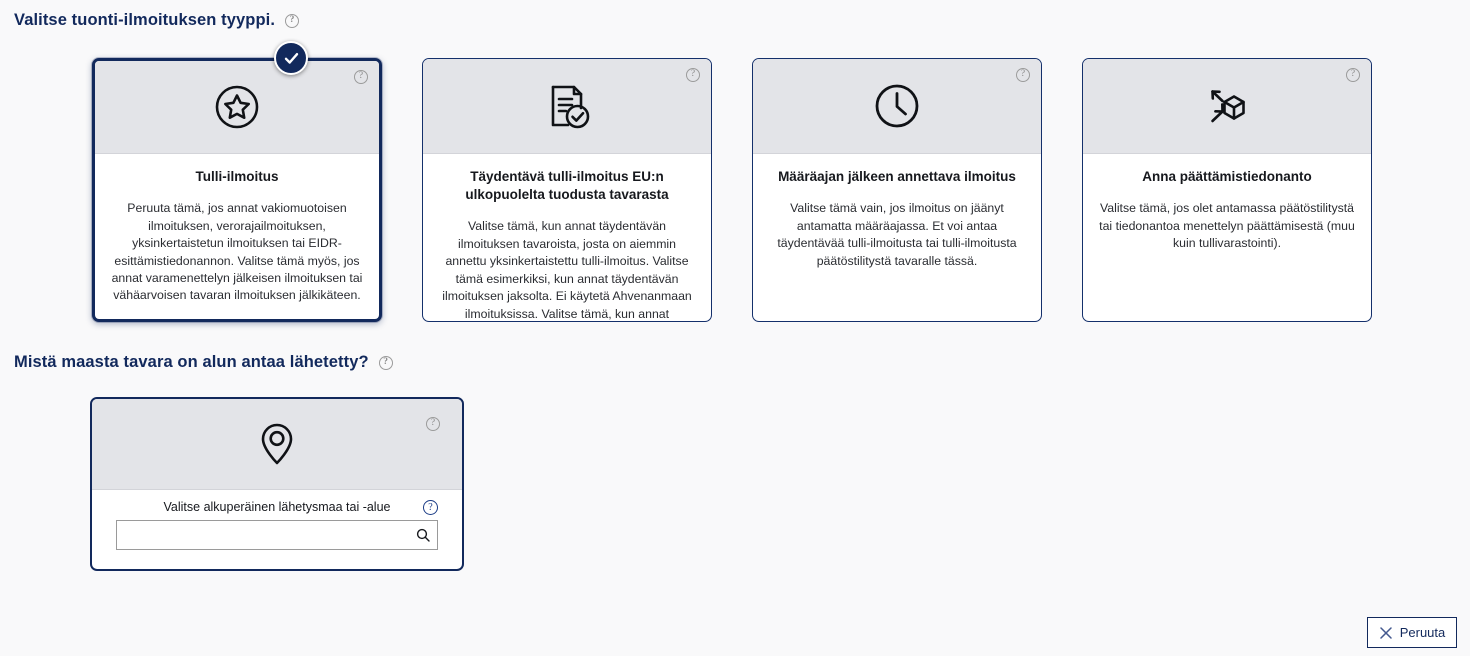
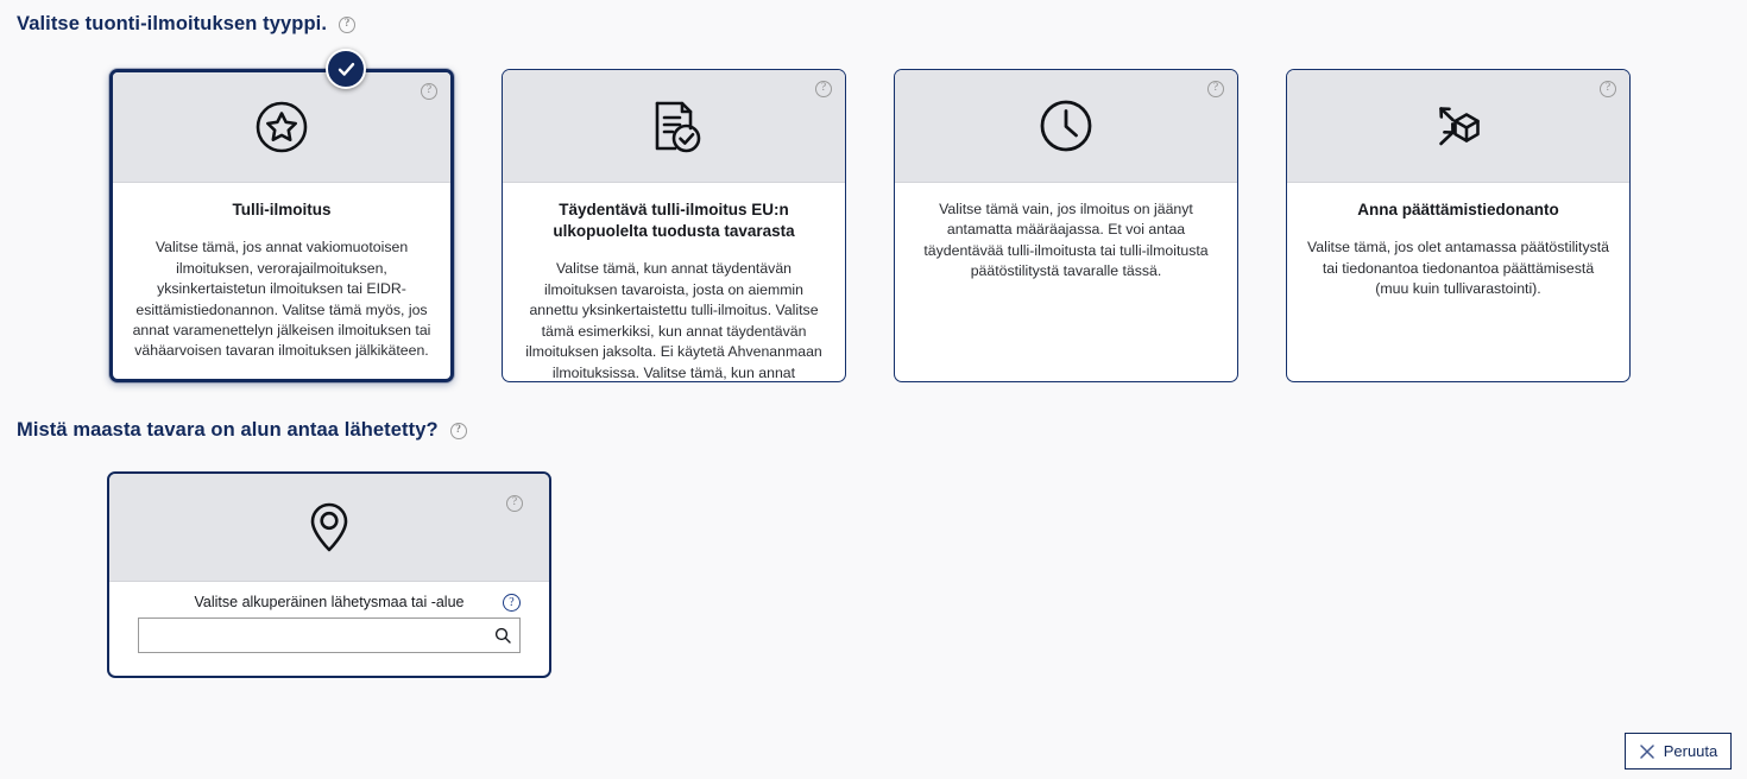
  Valitse tuonti-ilmoituksen tyyppi.
  ?
  ?
  Tulli-ilmoitus
- Peruuta tämä, jos annat vakiomuotoisen ilmoituksen, verorajailmoituksen, yksinkertaistetun ilmoituksen tai EIDR-esittämistiedonannon. Valitse tämä myös, jos annat varamenettelyn jälkeisen ilmoituksen tai vähäarvoisen tavaran ilmoituksen jälkikäteen.
+ Valitse tämä, jos annat vakiomuotoisen ilmoituksen, verorajailmoituksen, yksinkertaistetun ilmoituksen tai EIDR-esittämistiedonannon. Valitse tämä myös, jos annat varamenettelyn jälkeisen ilmoituksen tai vähäarvoisen tavaran ilmoituksen jälkikäteen.
  ?
  Täydentävä tulli-ilmoitus EU:n ulkopuolelta tuodusta tavarasta
  Valitse tämä, kun annat täydentävän ilmoituksen tavaroista, josta on aiemmin annettu yksinkertaistettu tulli-ilmoitus. Valitse tämä esimerkiksi, kun annat täydentävän ilmoituksen jaksolta. Ei käytetä Ahvenanmaan ilmoituksissa. Valitse tämä, kun annat
  ?
- Määräajan jälkeen annettava ilmoitus
  Valitse tämä vain, jos ilmoitus on jäänyt antamatta määräajassa. Et voi antaa täydentävää tulli-ilmoitusta tai tulli-ilmoitusta päätöstilitystä tavaralle tässä.
  ?
  Anna päättämistiedonanto
- Valitse tämä, jos olet antamassa päätöstilitystä tai tiedonantoa menettelyn päättämisestä (muu kuin tullivarastointi).
+ Valitse tämä, jos olet antamassa päätöstilitystä tai tiedonantoa tiedonantoa päättämisestä (muu kuin tullivarastointi).
  Mistä maasta tavara on alun antaa lähetetty?
  ?
  ?
  Valitse alkuperäinen lähetysmaa tai -alue
  ?
  Peruuta
